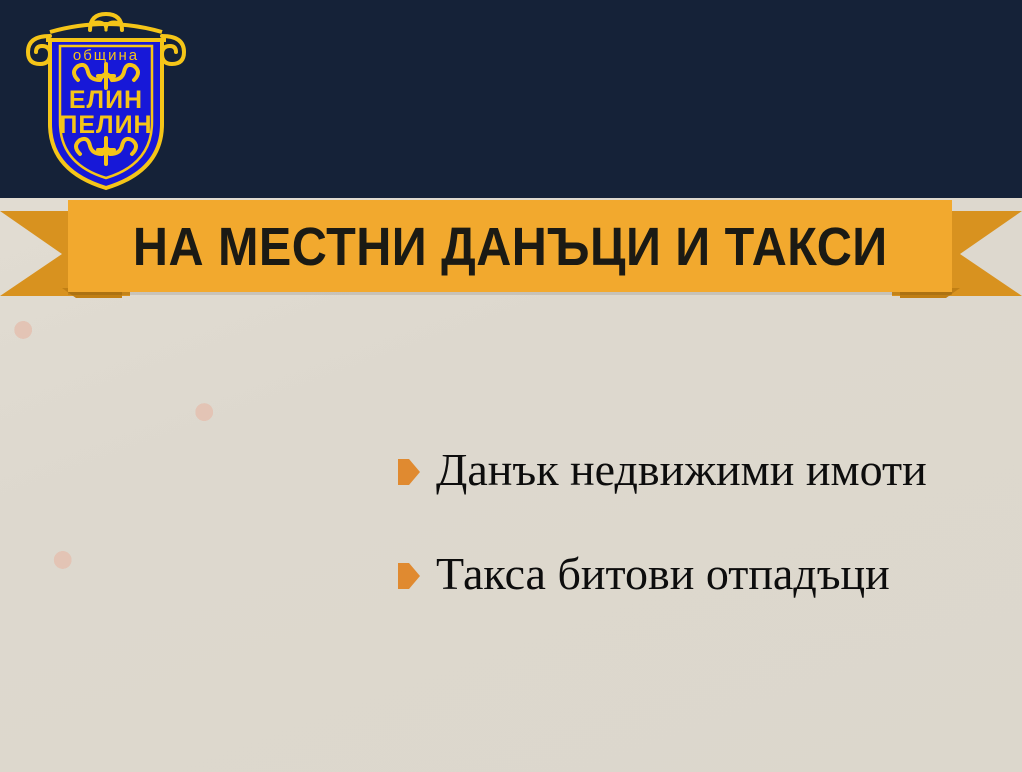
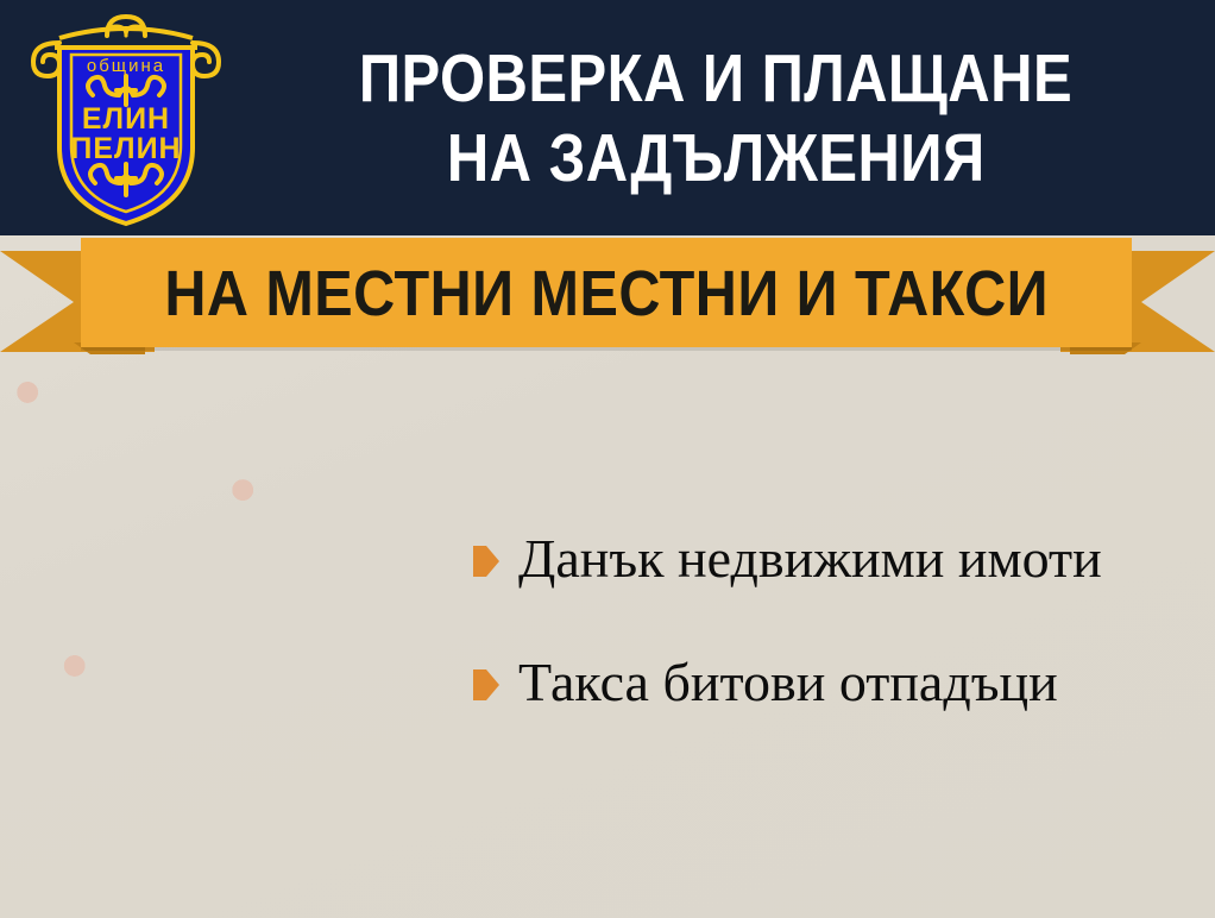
  община
  ЕЛИН
  ПЕЛИН
+ ПРОВЕРКА И ПЛАЩАНЕ
+ НА ЗАДЪЛЖЕНИЯ
- НА МЕСТНИ ДАНЪЦИ И ТАКСИ
+ НА МЕСТНИ МЕСТНИ И ТАКСИ
  Данък недвижими имоти
  Такса битови отпадъци
